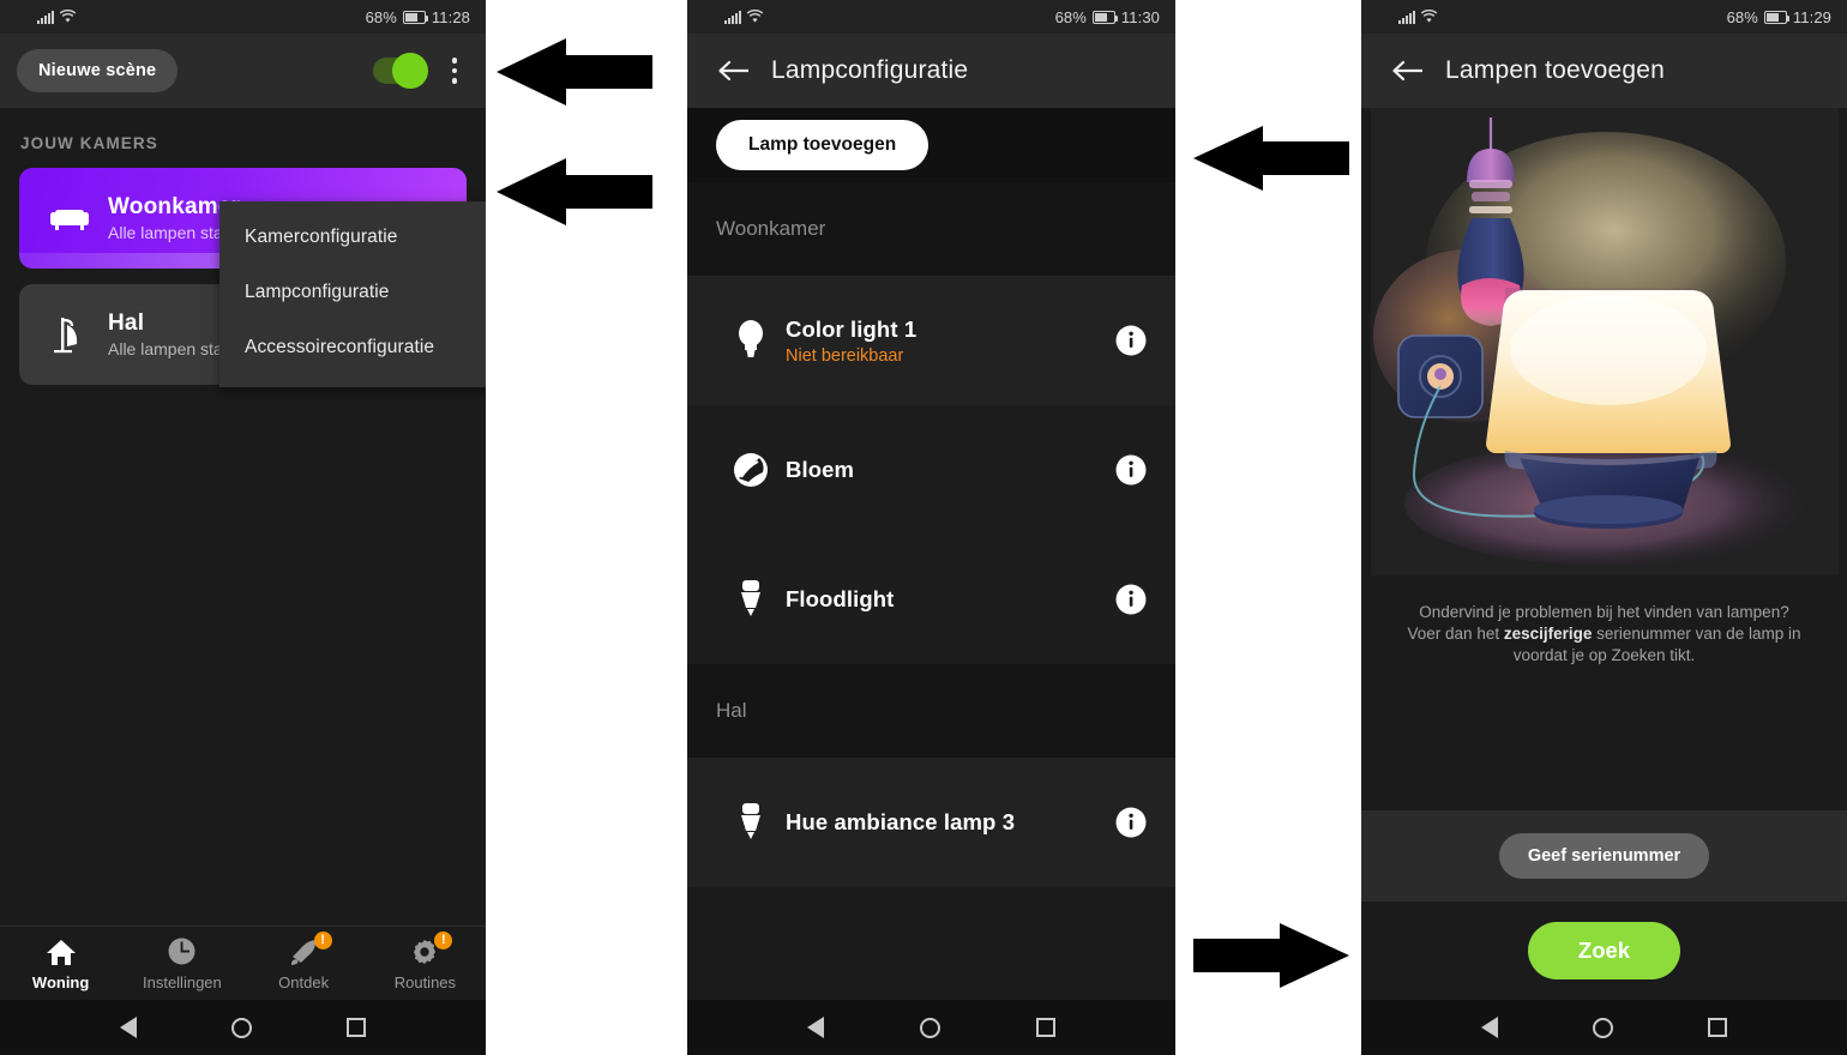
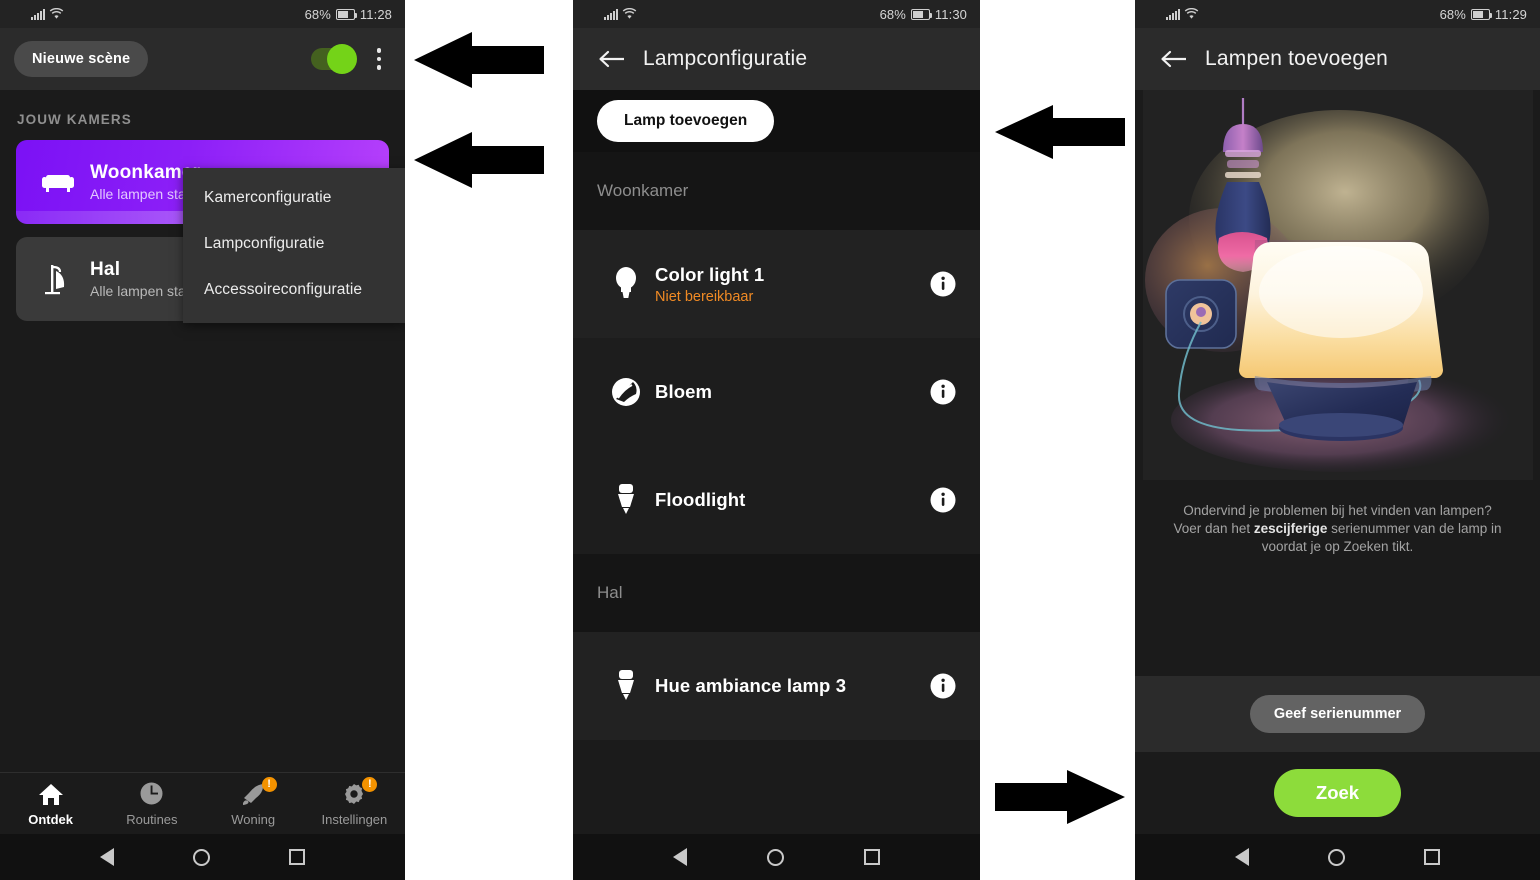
  68%
  11:28
  Nieuwe scène
  JOUW KAMERS
  Woonkam
  Alle lampen sta
  Hal
  Alle lampen sta
  Kamerconfiguratie
  Lampconfiguratie
  Accessoireconfiguratie
- Woning
+ Ontdek
- Instellingen
+ Routines
  !
- Ontdek
+ Woning
  !
- Routines
+ Instellingen
  68%
  11:30
  Lampconfiguratie
  Lamp toevoegen
  Woonkamer
  Color light 1
  Niet bereikbaar
  Bloem
  Floodlight
  Hal
  Hue ambiance lamp 3
  68%
  11:29
  Lampen toevoegen
  Ondervind je problemen bij het vinden van lampen? Voer dan het zescijferige serienummer van de lamp in voordat je op Zoeken tikt.
  Geef serienummer
  Zoek
